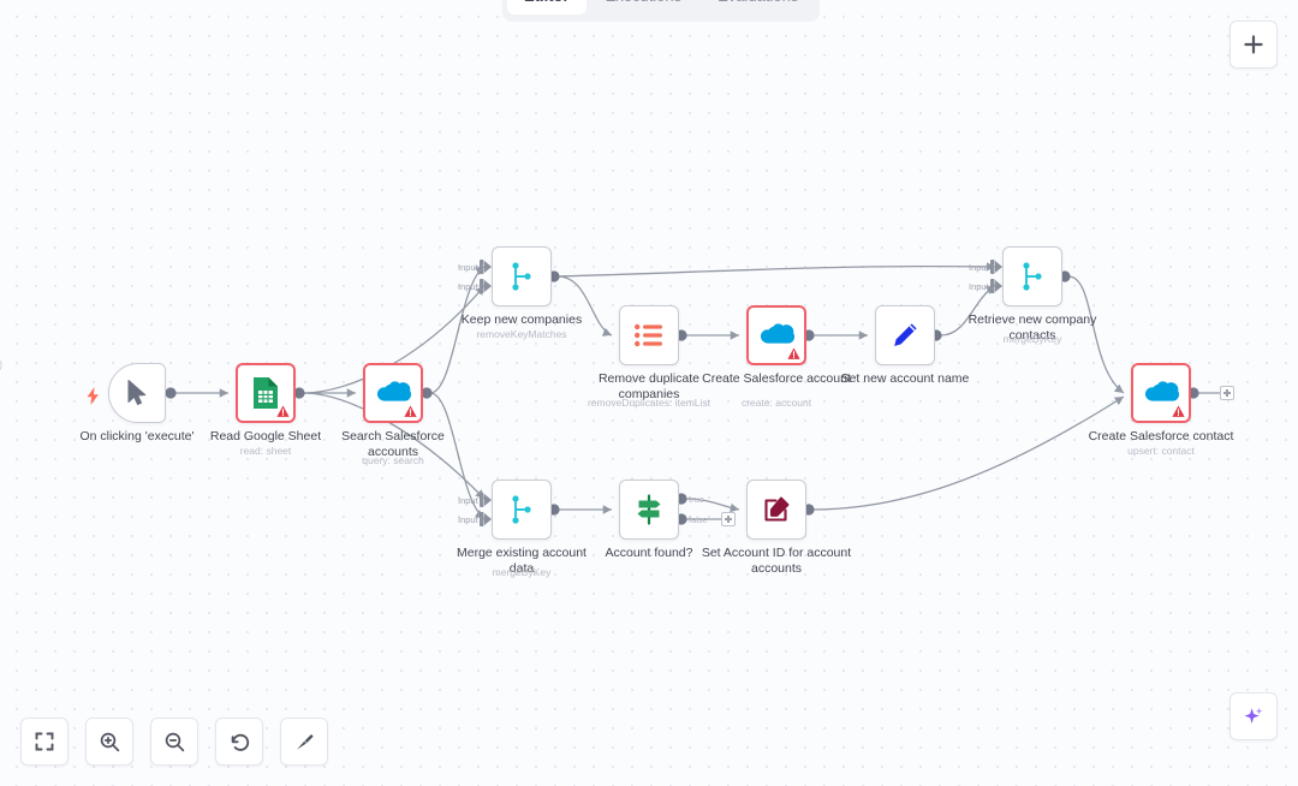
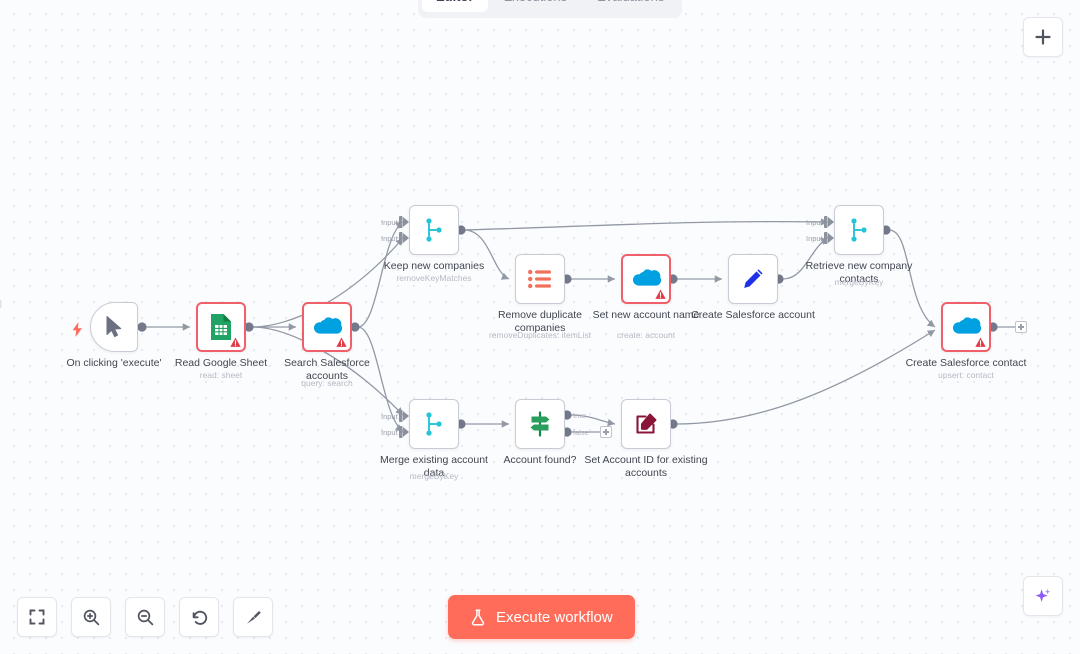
+ Execute workflow
  On clicking 'execute'
  Read Google Sheet
  read: sheet
  Search Salesforce accounts
  query: search
  Keep new companies
  removeKeyMatches
  Input 1
  Input 2
  Remove duplicate companies
  removeDuplicates: itemList
- Create Salesforce account
+ Set new account name
  create: account
- Set new account name
+ Create Salesforce account
  Retrieve new company contacts
  mergeByKey
  Input 1
  Input 2
  Create Salesforce contact
  upsert: contact
  Merge existing account data
  mergeByKey
  Input 1
  Input 2
  Account found?
  true
  false
- Set Account ID for account accounts
+ Set Account ID for existing accounts
